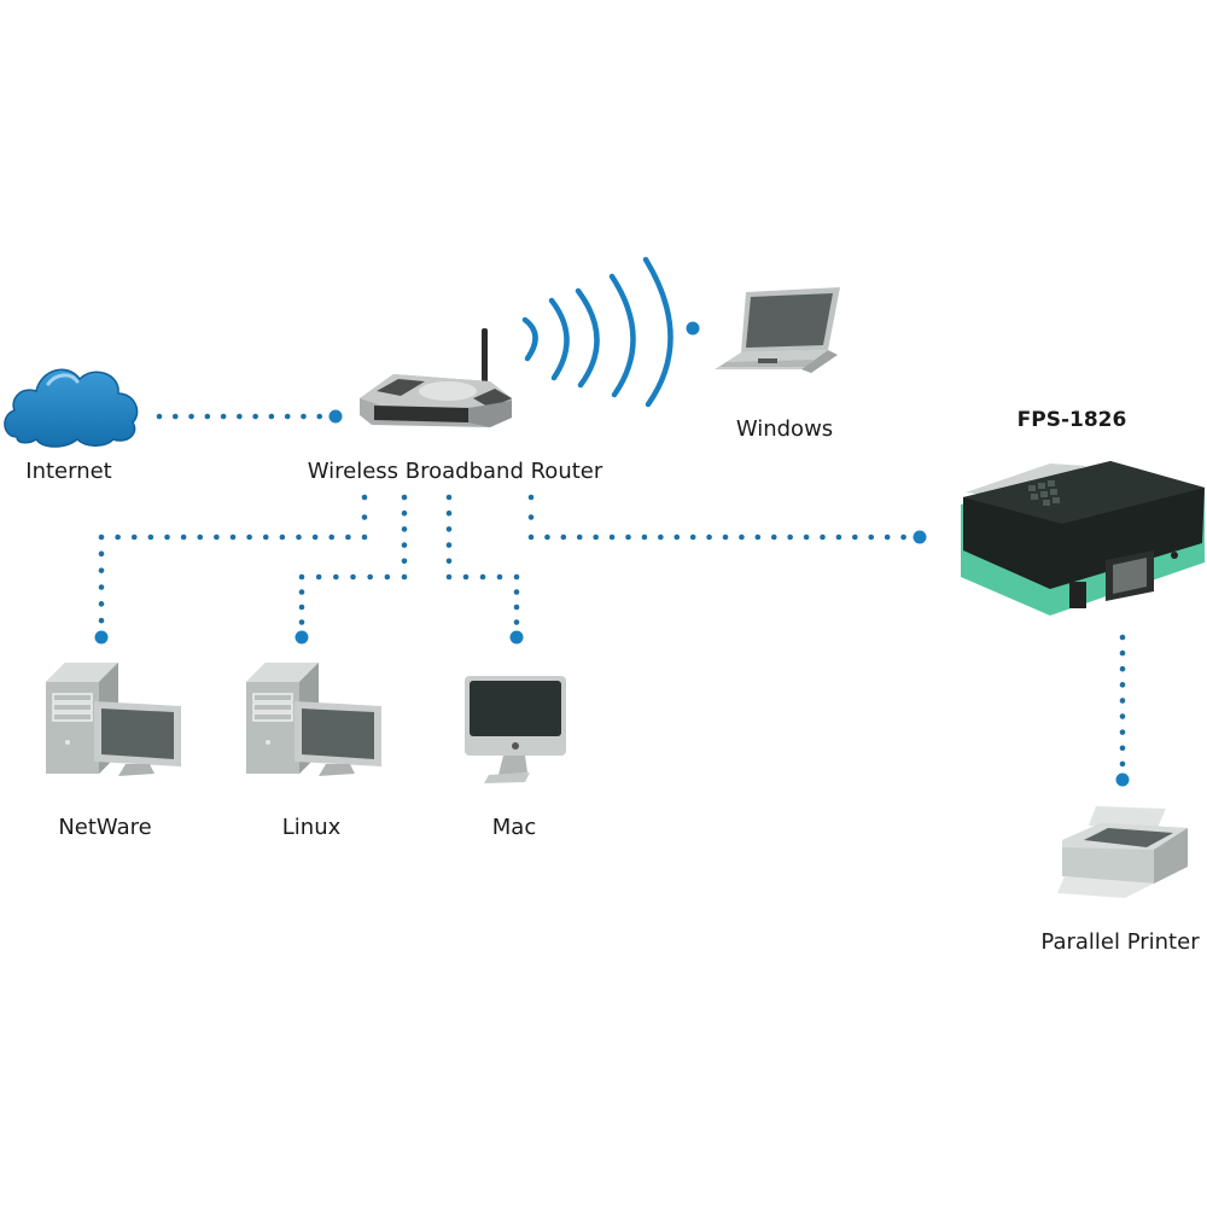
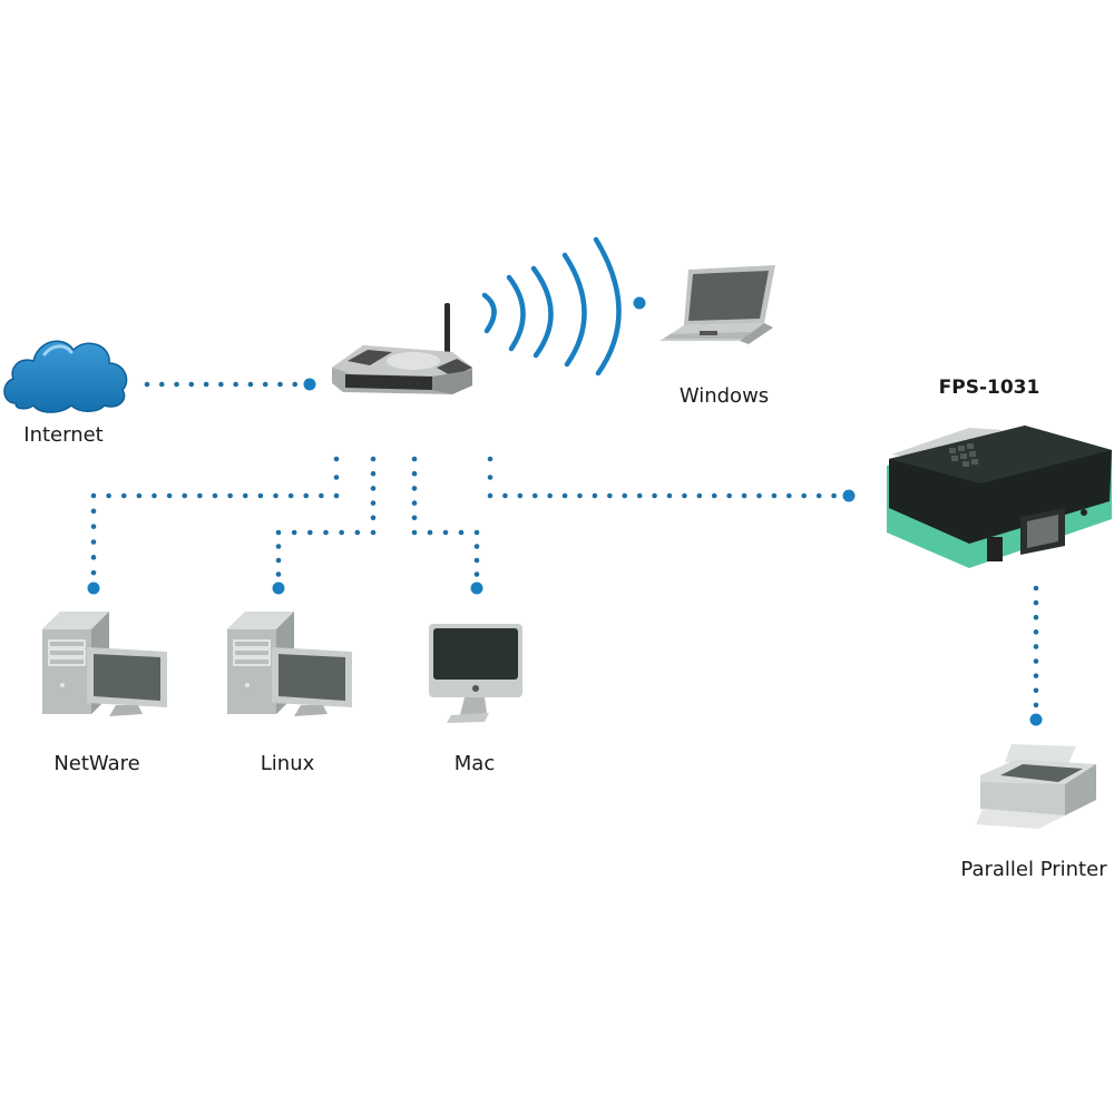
  Internet
- Wireless Broadband Router
  Windows
- FPS-1826
+ FPS-1031
  NetWare
  Linux
  Mac
  Parallel Printer
